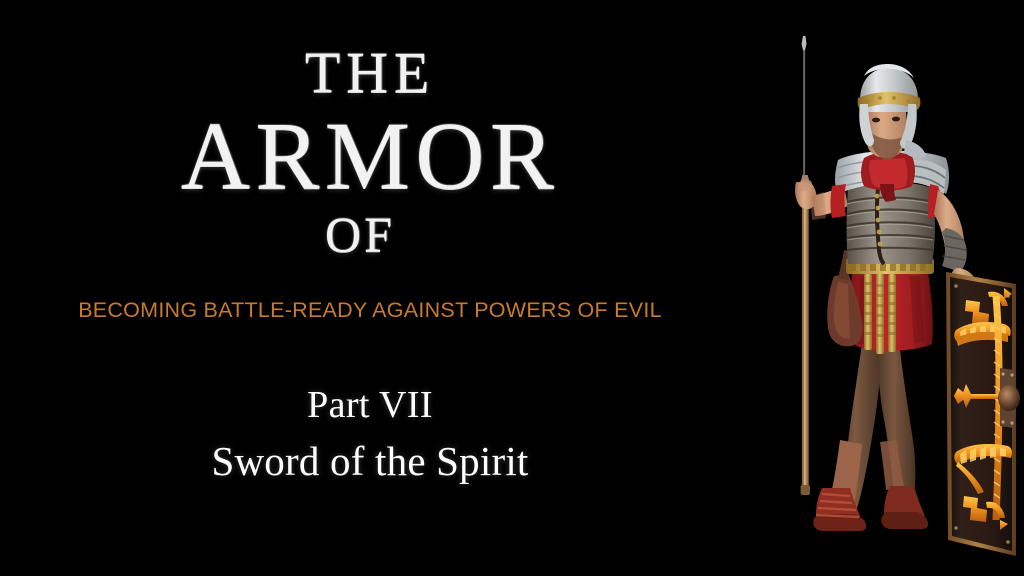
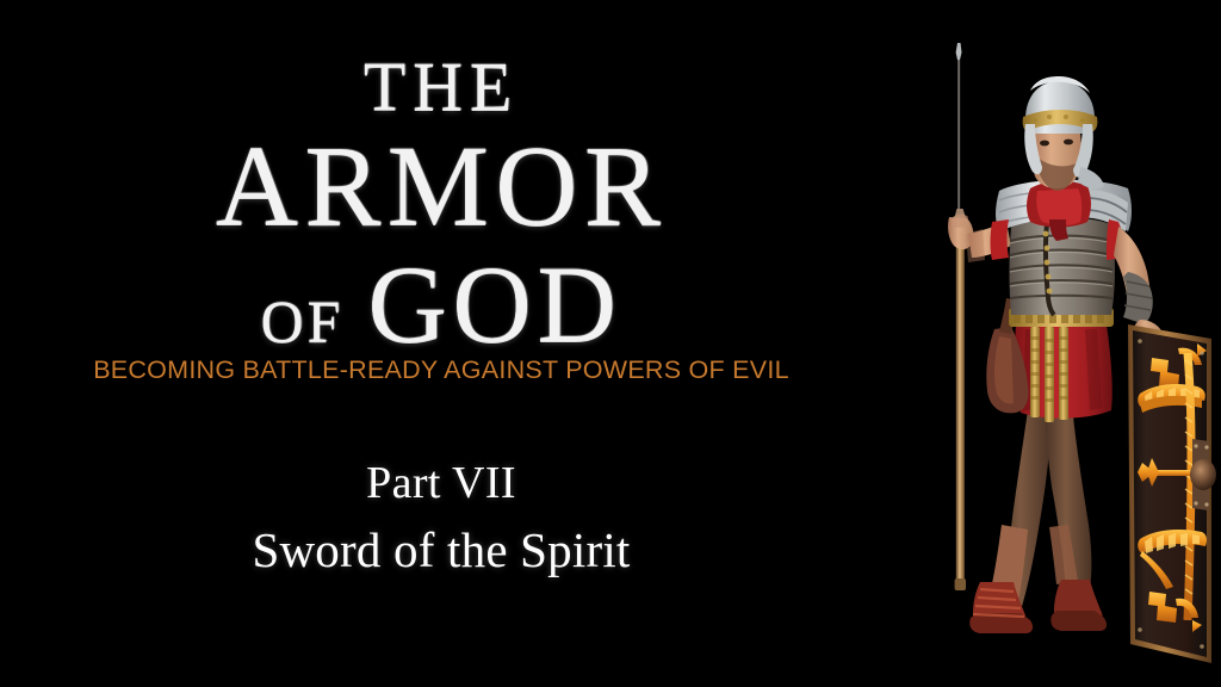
  THE
  ARMOR
  OF
+ GOD
  BECOMING BATTLE-READY AGAINST POWERS OF EVIL
  Part VII
  Sword of the Spirit
